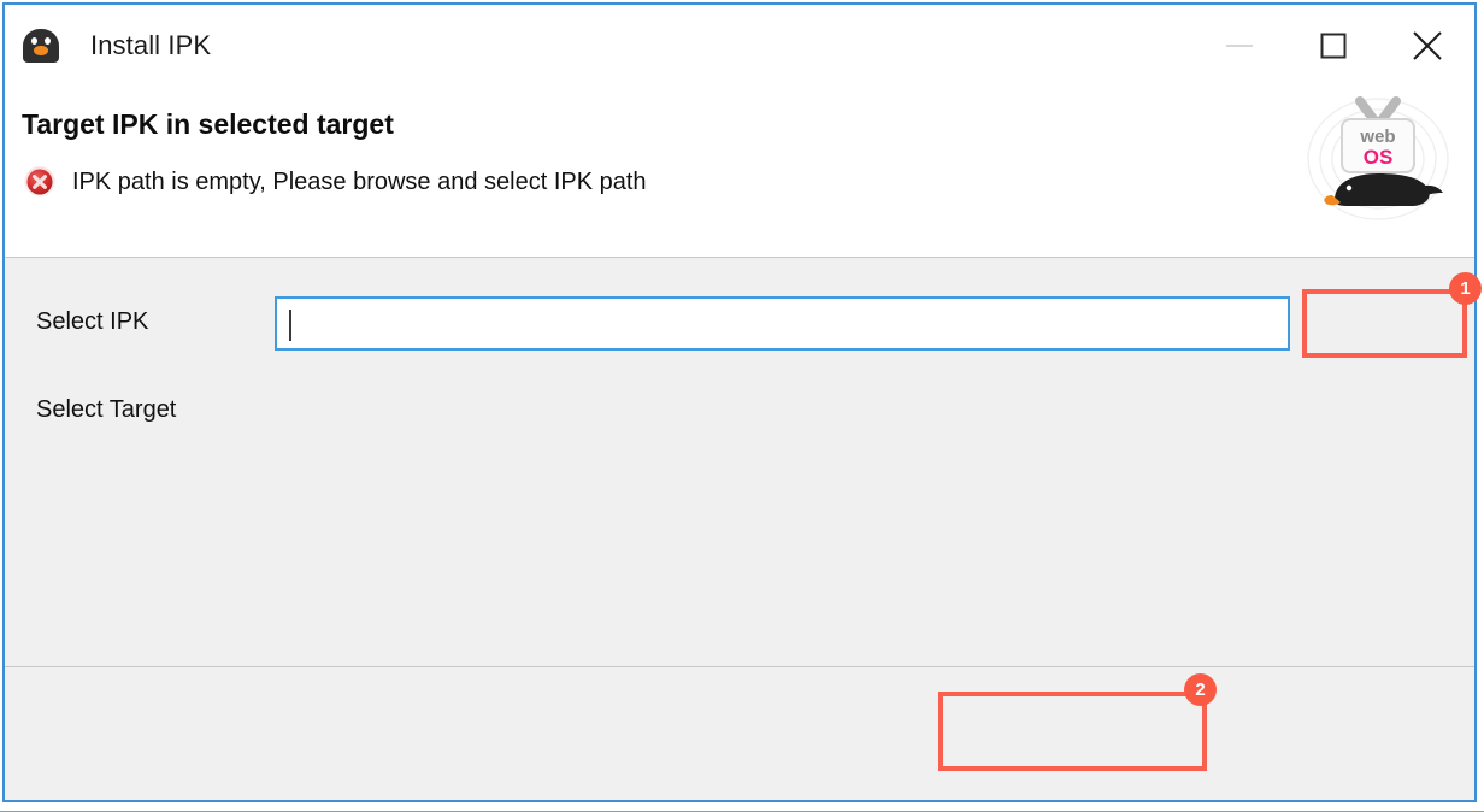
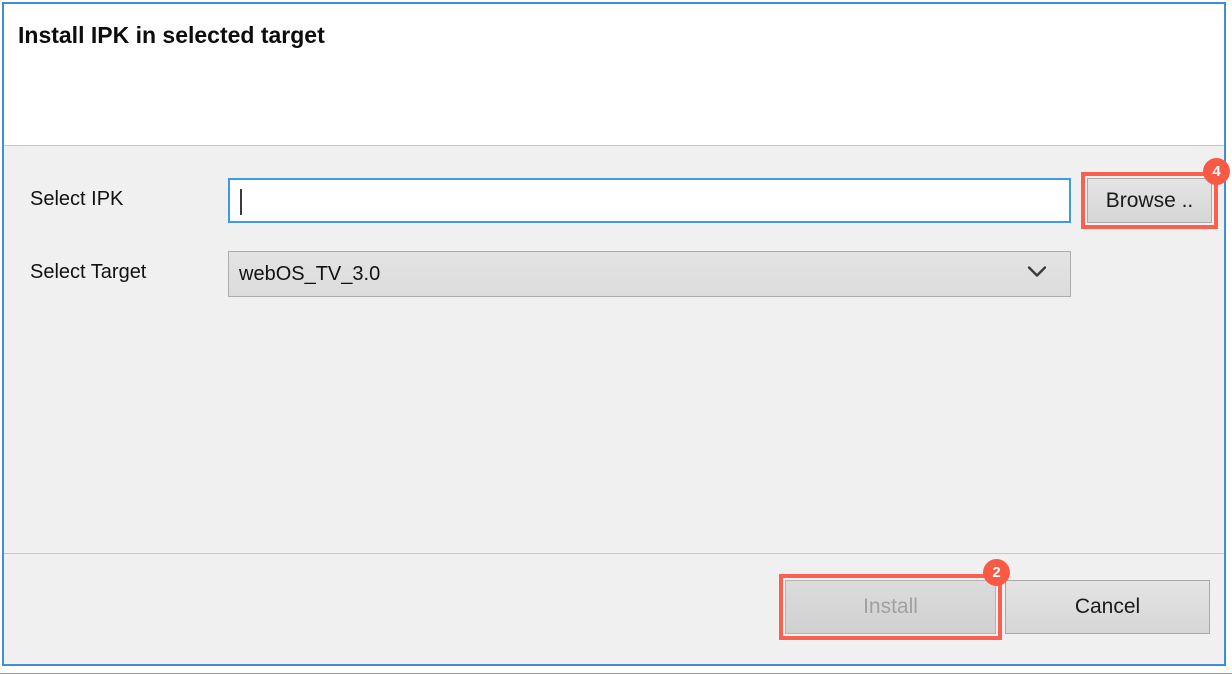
- Install IPK
- Target IPK in selected target
+ Install IPK in selected target
- IPK path is empty, Please browse and select IPK path
- web
- OS
  Select IPK
+ Browse ..
  Select Target
+ webOS_TV_3.0
- 1
+ 4
+ Install
+ Cancel
  2
